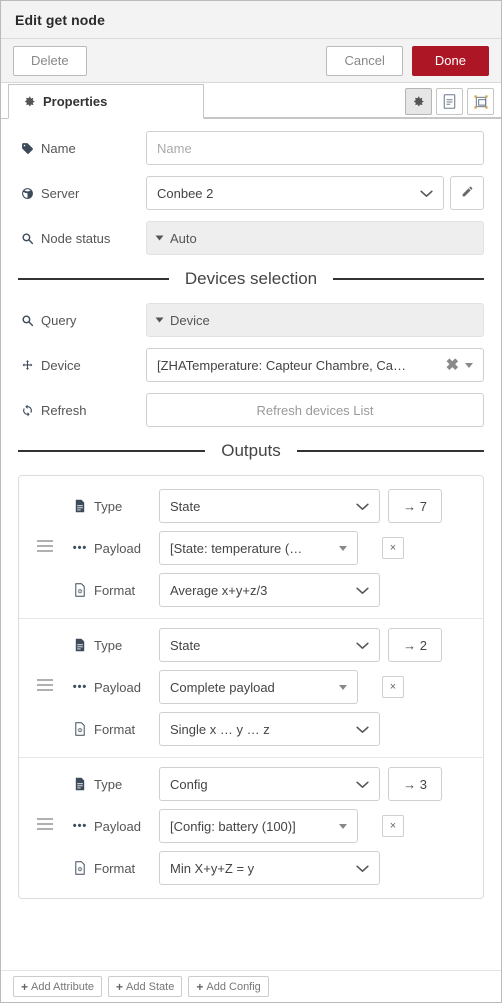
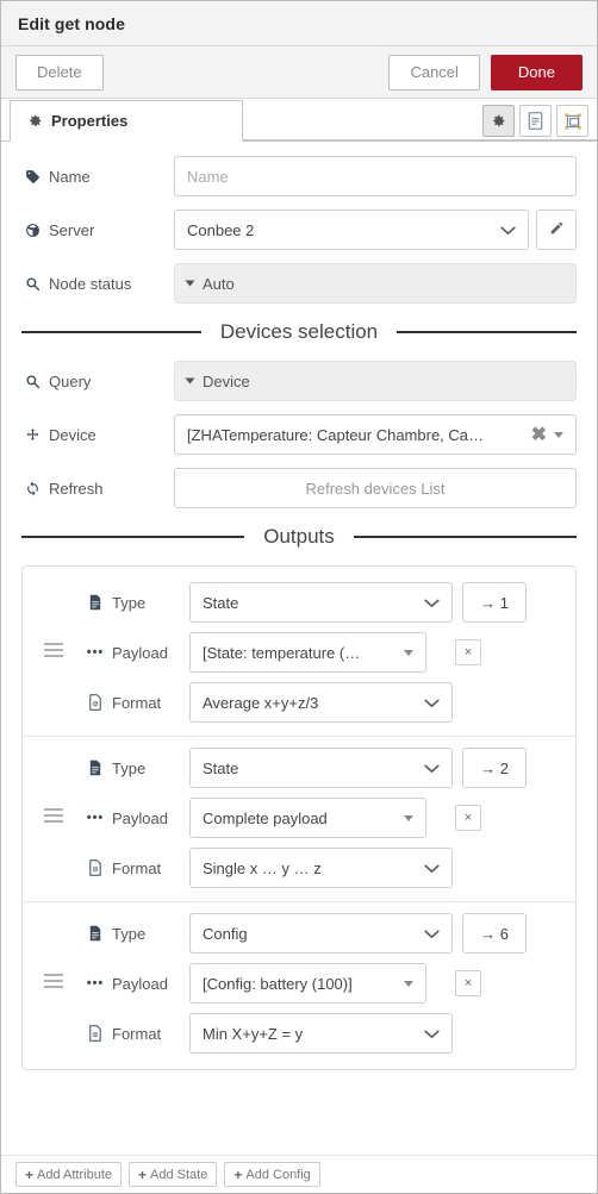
  Edit get node
  Delete
  Cancel
  Done
  Properties
  Name
  Name
  Server
  Conbee 2
  Node status
  Auto
  Devices selection
  Query
  Device
  Device
  [ZHATemperature: Capteur Chambre, Ca…
  ✖
  Refresh
  Refresh devices List
  Outputs
  Type
  State
- → 7
+ → 1
  •••
  Payload
  [State: temperature (…
  ×
  Format
  Average x+y+z/3
  Type
  State
  → 2
  •••
  Payload
  Complete payload
  ×
  Format
  Single x … y … z
  Type
  Config
- → 3
+ → 6
  •••
  Payload
  [Config: battery (100)]
  ×
  Format
  Min X+y+Z = y
  +
  Add Attribute
  +
  Add State
  +
  Add Config
